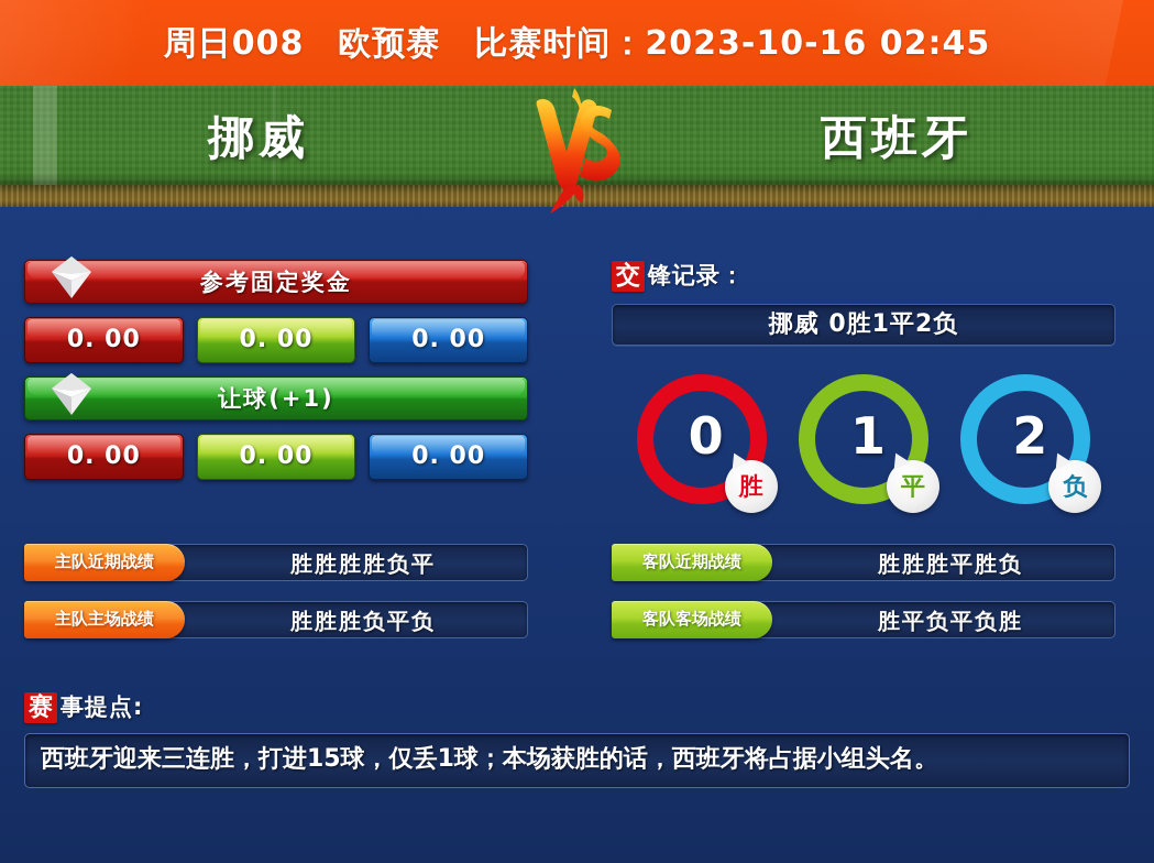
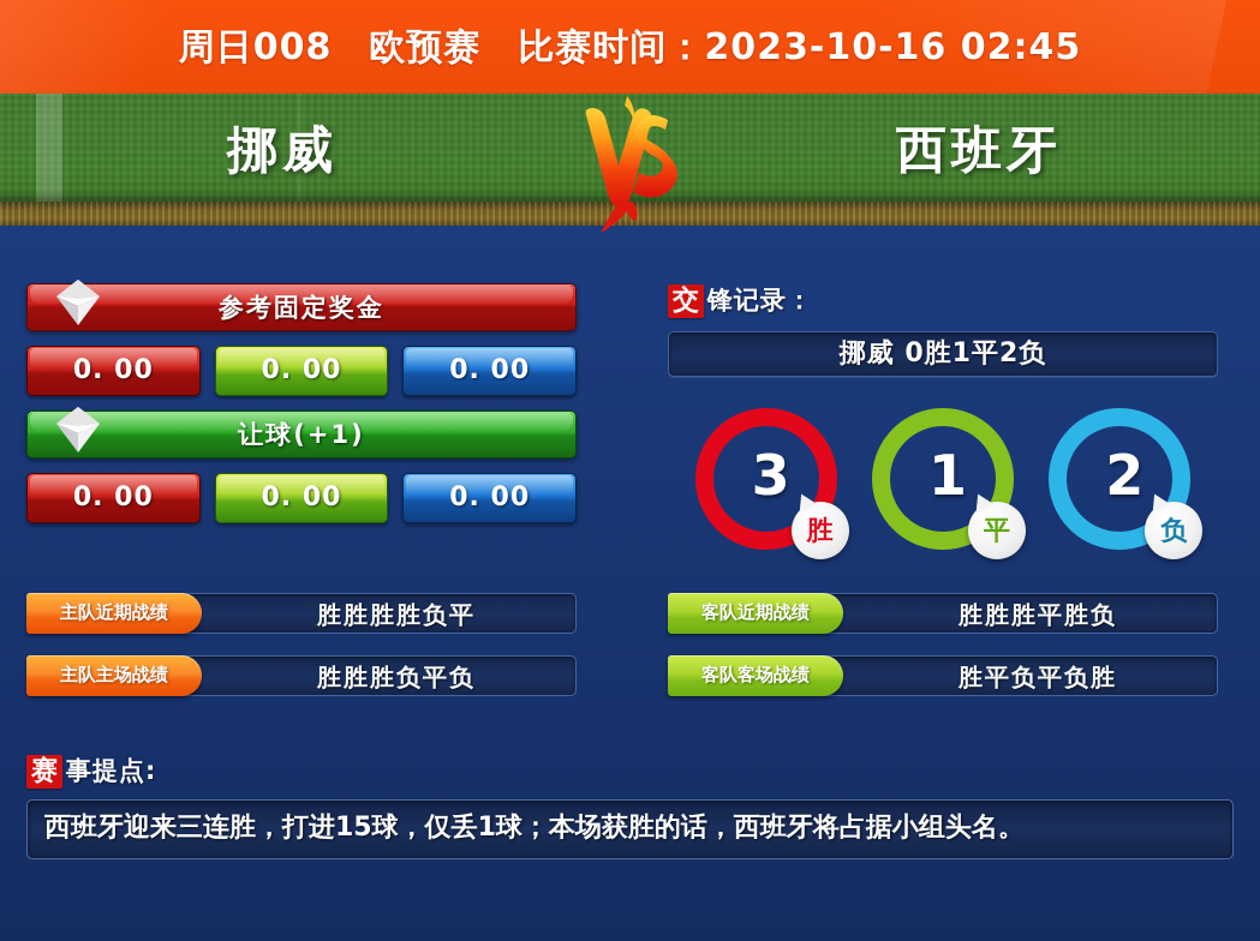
  周日008 欧预赛 比赛时间：2023-10-16 02:45
  挪威
  西班牙
  参考固定奖金
  0. 00
  0. 00
  0. 00
  让球(+1)
  0. 00
  0. 00
  0. 00
  交
  锋记录：
  挪威 0胜1平2负
- 0
+ 3
  胜
  1
  平
  2
  负
  胜胜胜胜负平
  主队近期战绩
  胜胜胜负平负
  主队主场战绩
  胜胜胜平胜负
  客队近期战绩
  胜平负平负胜
  客队客场战绩
  赛
  事提点:
  西班牙迎来三连胜，打进15球，仅丢1球；本场获胜的话，西班牙将占据小组头名。
